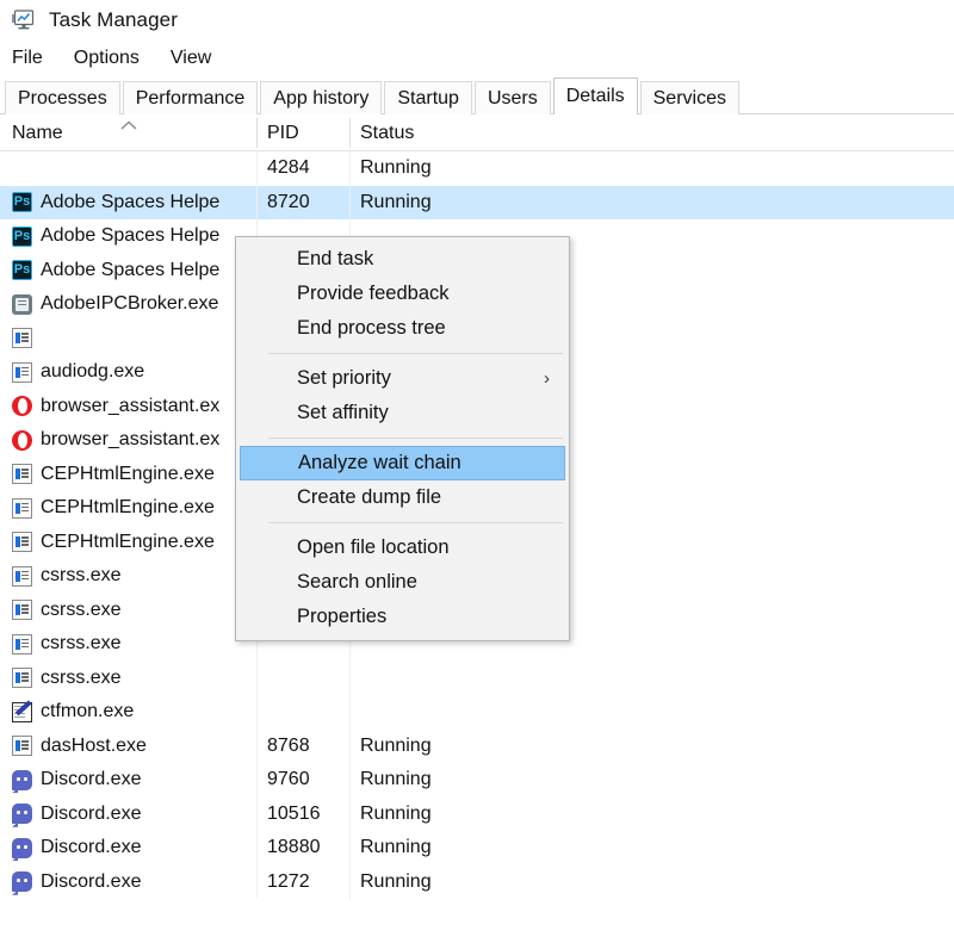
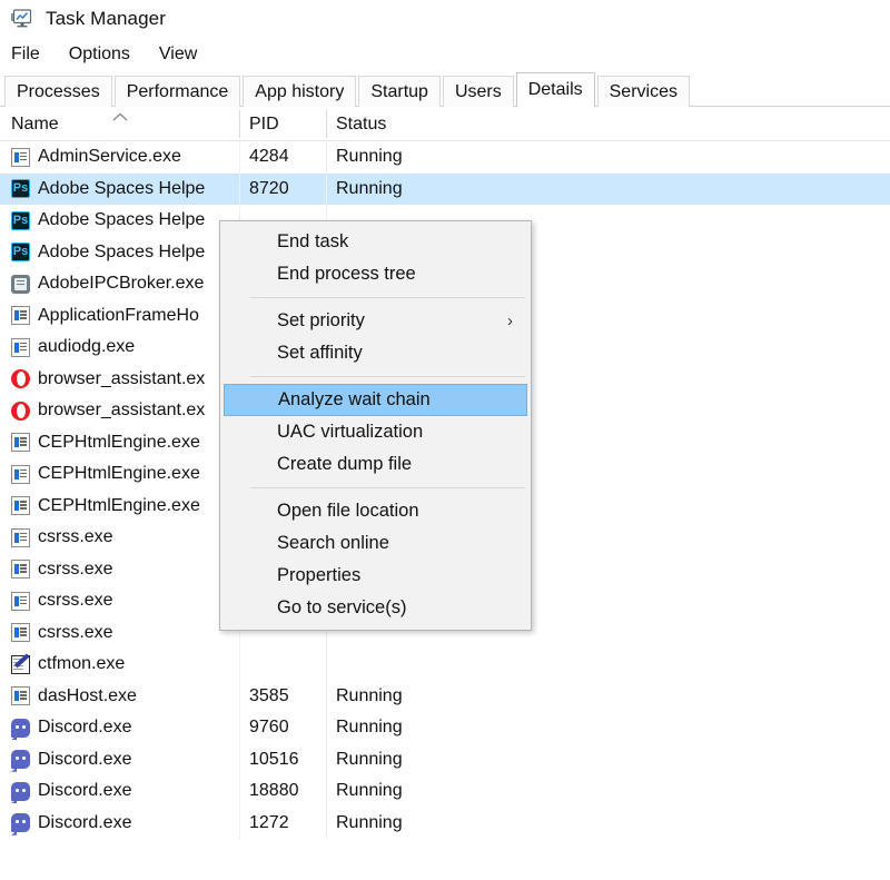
  Task Manager
  File
  Options
  View
  Processes
  Performance
  App history
  Startup
  Users
  Details
  Services
  Name
  PID
  Status
+ AdminService.exe
  4284
  Running
  Ps
  Adobe Spaces Helpe
  8720
  Running
  Ps
  Adobe Spaces Helpe
  Ps
  Adobe Spaces Helpe
  AdobeIPCBroker.exe
+ ApplicationFrameHo
  audiodg.exe
  browser_assistant.ex
  browser_assistant.ex
  CEPHtmlEngine.exe
  CEPHtmlEngine.exe
  CEPHtmlEngine.exe
  csrss.exe
  csrss.exe
  csrss.exe
  csrss.exe
  ctfmon.exe
  dasHost.exe
- 8768
+ 3585
  Running
  Discord.exe
  9760
  Running
  Discord.exe
  10516
  Running
  Discord.exe
  18880
  Running
  Discord.exe
  1272
  Running
  End task
- Provide feedback
  End process tree
  Set priority
  ›
  Set affinity
  Analyze wait chain
+ UAC virtualization
  Create dump file
  Open file location
  Search online
  Properties
+ Go to service(s)
